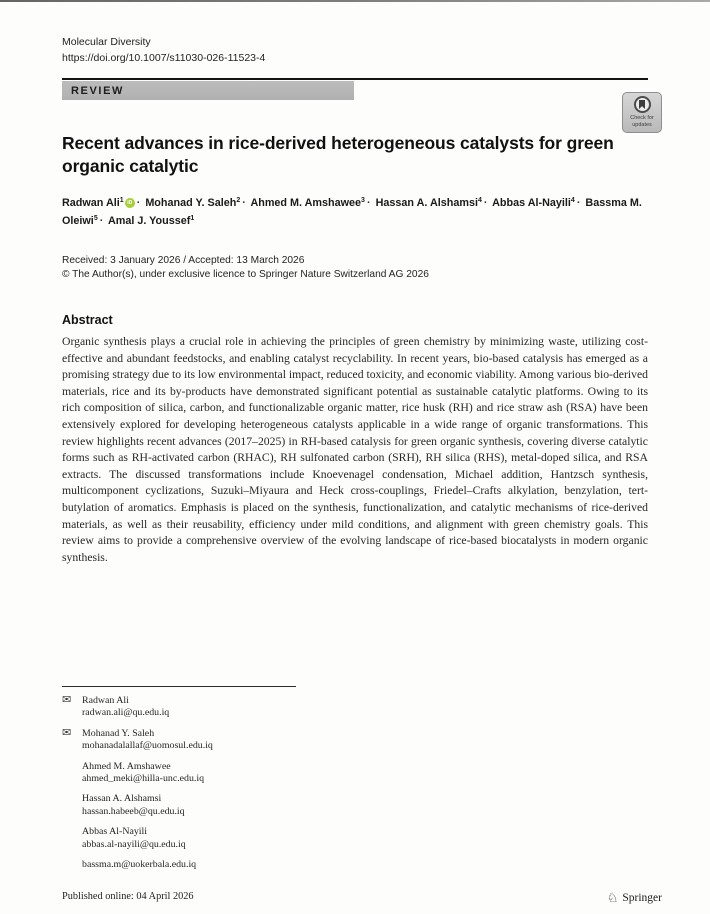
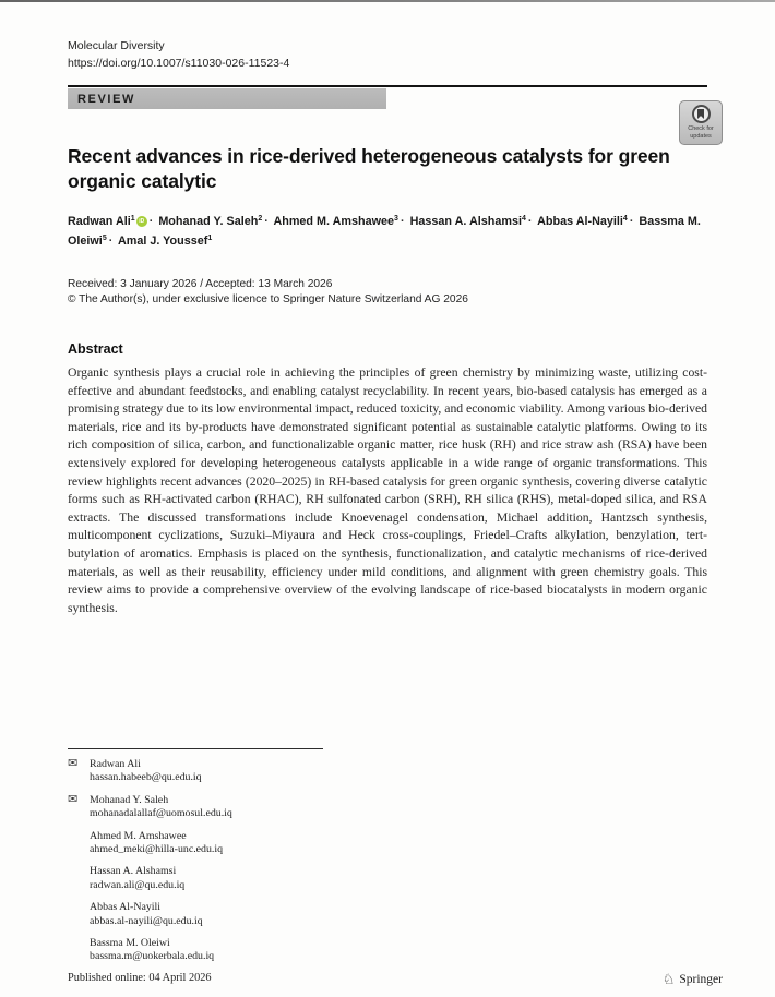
  Molecular Diversity
  https://doi.org/10.1007/s11030-026-11523-4
  REVIEW
  Recent advances in rice-derived heterogeneous catalysts for green organic catalytic
  Radwan Ali · Mohanad Y. Saleh · Ahmed M. Amshawee · Hassan A. Alshamsi · Abbas Al-Nayili · Bassma M. Oleiwi · Amal J. Youssef
  Received: 3 January 2026 / Accepted: 13 March 2026
  © The Author(s), under exclusive licence to Springer Nature Switzerland AG 2026
  Abstract
- Organic synthesis plays a crucial role in achieving the principles of green chemistry by minimizing waste, utilizing cost-effective and abundant feedstocks, and enabling catalyst recyclability. In recent years, bio-based catalysis has emerged as a promising strategy due to its low environmental impact, reduced toxicity, and economic viability. Among various bio-derived materials, rice and its by-products have demonstrated significant potential as sustainable catalytic platforms. Owing to its rich composition of silica, carbon, and functionalizable organic matter, rice husk (RH) and rice straw ash (RSA) have been extensively explored for developing heterogeneous catalysts applicable in a wide range of organic transformations. This review highlights recent advances (2017–2025) in RH-based catalysis for green organic synthesis, covering diverse catalytic forms such as RH-activated carbon (RHAC), RH sulfonated carbon (SRH), RH silica (RHS), metal-doped silica, and RSA extracts. The discussed transformations include Knoevenagel condensation, Michael addition, Hantzsch synthesis, multicomponent cyclizations, Suzuki–Miyaura and Heck cross-couplings, Friedel–Crafts alkylation, benzylation, tert-butylation of aromatics. Emphasis is placed on the synthesis, functionalization, and catalytic mechanisms of rice-derived materials, as well as their reusability, efficiency under mild conditions, and alignment with green chemistry goals. This review aims to provide a comprehensive overview of the evolving landscape of rice-based biocatalysts in modern organic synthesis.
+ Organic synthesis plays a crucial role in achieving the principles of green chemistry by minimizing waste, utilizing cost-effective and abundant feedstocks, and enabling catalyst recyclability. In recent years, bio-based catalysis has emerged as a promising strategy due to its low environmental impact, reduced toxicity, and economic viability. Among various bio-derived materials, rice and its by-products have demonstrated significant potential as sustainable catalytic platforms. Owing to its rich composition of silica, carbon, and functionalizable organic matter, rice husk (RH) and rice straw ash (RSA) have been extensively explored for developing heterogeneous catalysts applicable in a wide range of organic transformations. This review highlights recent advances (2020–2025) in RH-based catalysis for green organic synthesis, covering diverse catalytic forms such as RH-activated carbon (RHAC), RH sulfonated carbon (SRH), RH silica (RHS), metal-doped silica, and RSA extracts. The discussed transformations include Knoevenagel condensation, Michael addition, Hantzsch synthesis, multicomponent cyclizations, Suzuki–Miyaura and Heck cross-couplings, Friedel–Crafts alkylation, benzylation, tert-butylation of aromatics. Emphasis is placed on the synthesis, functionalization, and catalytic mechanisms of rice-derived materials, as well as their reusability, efficiency under mild conditions, and alignment with green chemistry goals. This review aims to provide a comprehensive overview of the evolving landscape of rice-based biocatalysts in modern organic synthesis.
  ✉
  Radwan Ali
- radwan.ali@qu.edu.iq
+ hassan.habeeb@qu.edu.iq
  ✉
  Mohanad Y. Saleh
  mohanadalallaf@uomosul.edu.iq
  Ahmed M. Amshawee
  ahmed_meki@hilla-unc.edu.iq
  Hassan A. Alshamsi
- hassan.habeeb@qu.edu.iq
+ radwan.ali@qu.edu.iq
  Abbas Al-Nayili
  abbas.al-nayili@qu.edu.iq
+ Bassma M. Oleiwi
  bassma.m@uokerbala.edu.iq
  Published online: 04 April 2026
  ♘
  Springer
